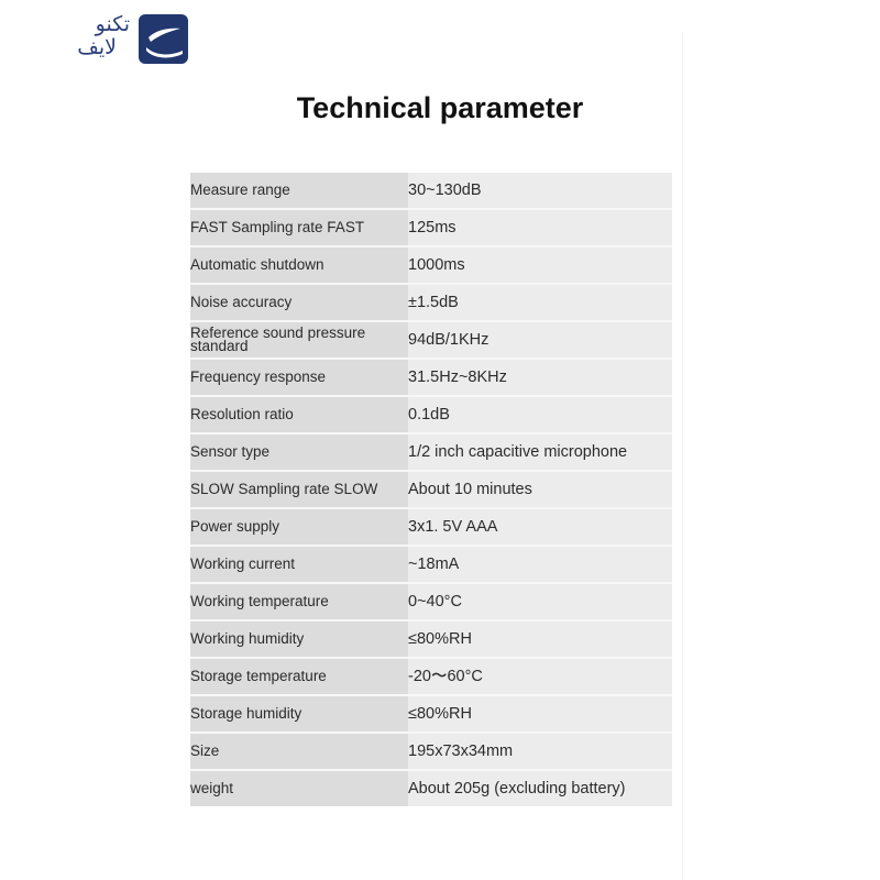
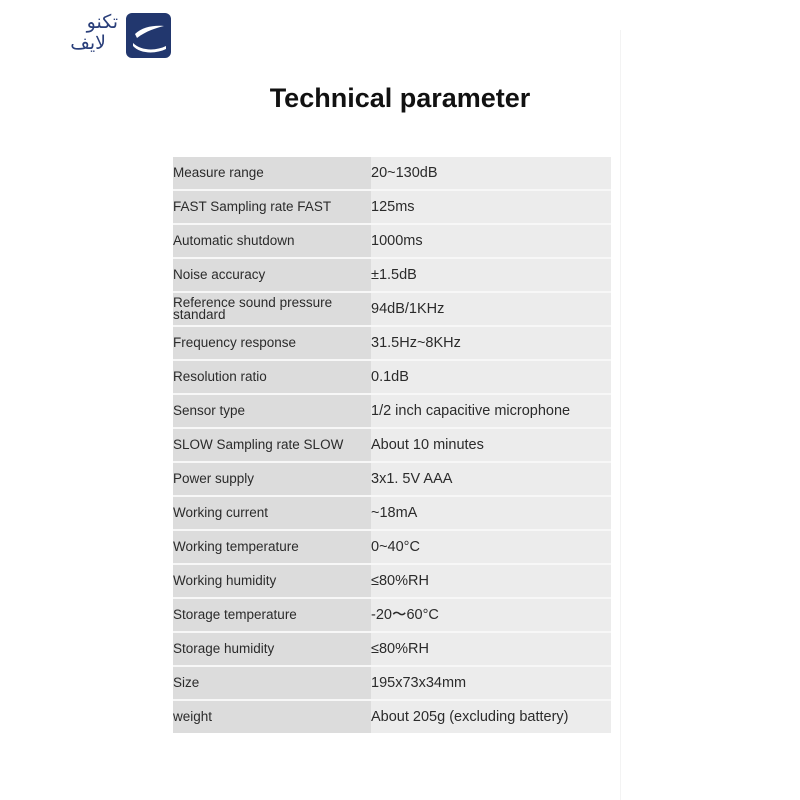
  تکنو
  لایف
  Technical parameter
- Measure range	30~130dB
+ Measure range	20~130dB
  FAST Sampling rate FAST	125ms
  Automatic shutdown	1000ms
  Noise accuracy	±1.5dB
  Reference sound pressure standard	94dB/1KHz
  Frequency response	31.5Hz~8KHz
  Resolution ratio	0.1dB
  Sensor type	1/2 inch capacitive microphone
  SLOW Sampling rate SLOW	About 10 minutes
  Power supply	3x1. 5V AAA
  Working current	~18mA
  Working temperature	0~40°C
  Working humidity	≤80%RH
  Storage temperature	-20〜60°C
  Storage humidity	≤80%RH
  Size	195x73x34mm
  weight	About 205g (excluding battery)
